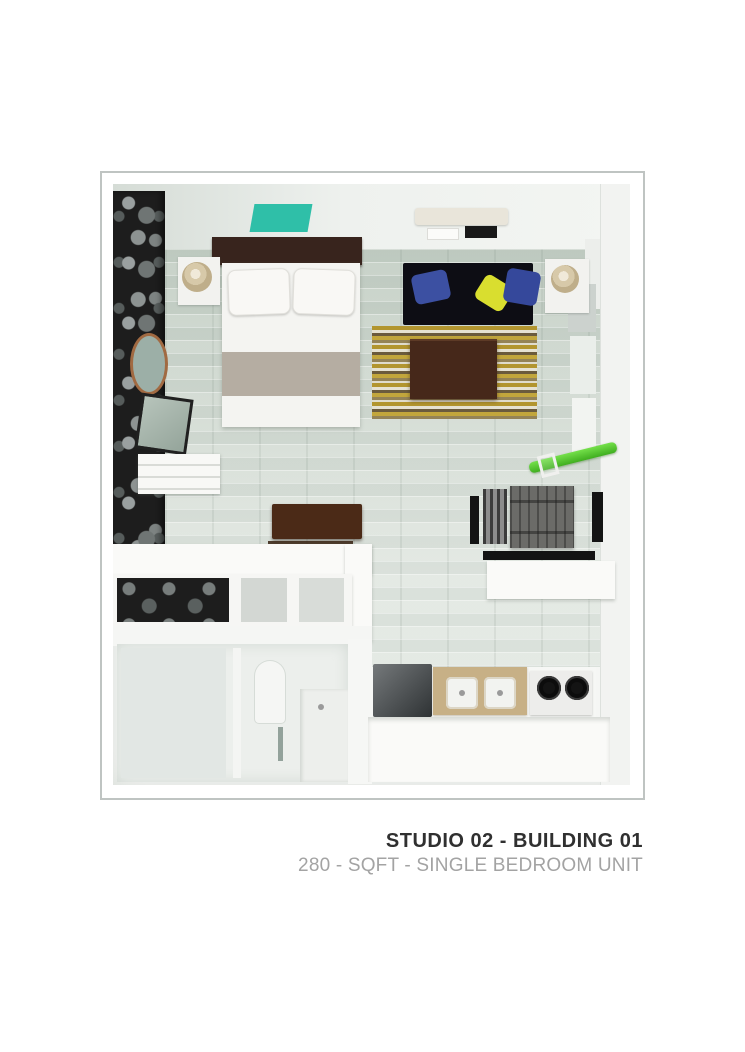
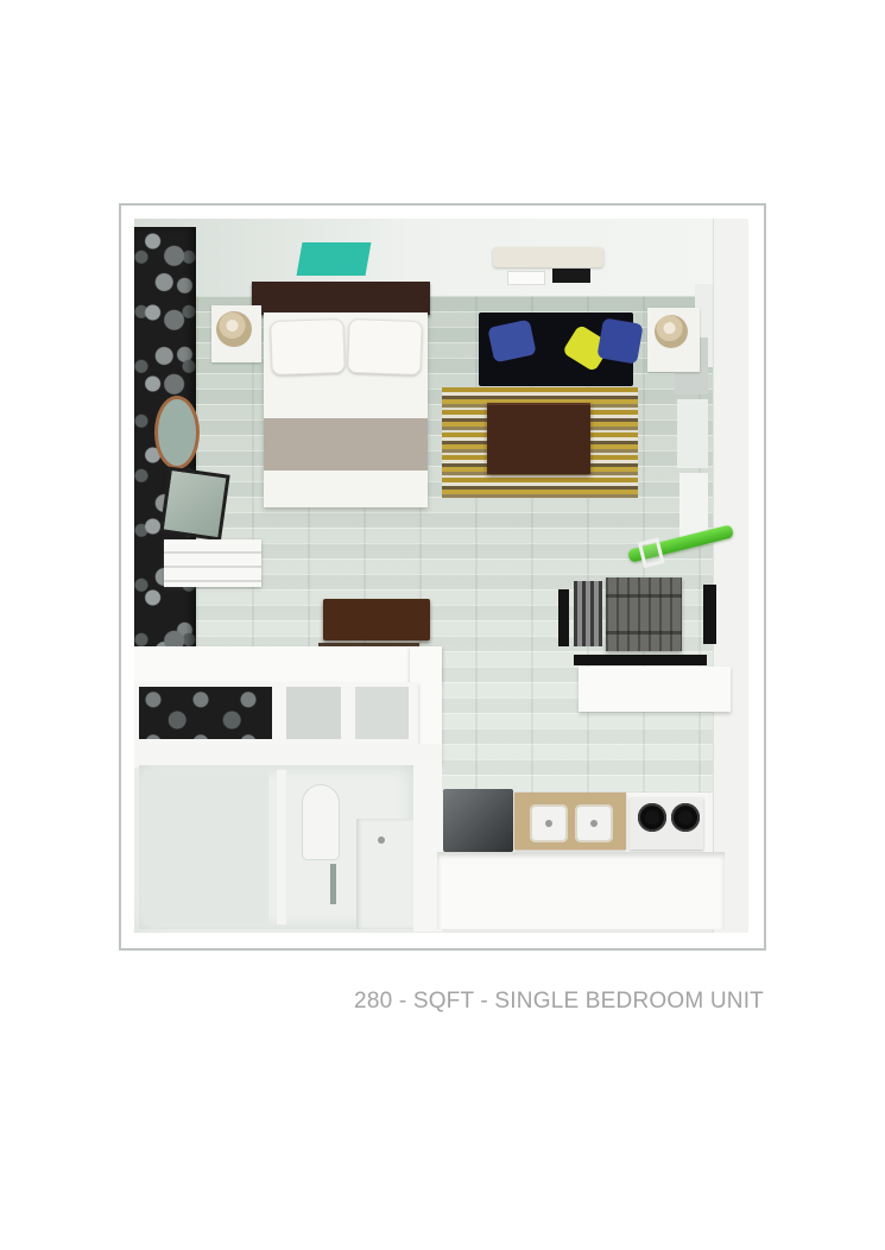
- STUDIO 02 - BUILDING 01
  280 - SQFT - SINGLE BEDROOM UNIT
